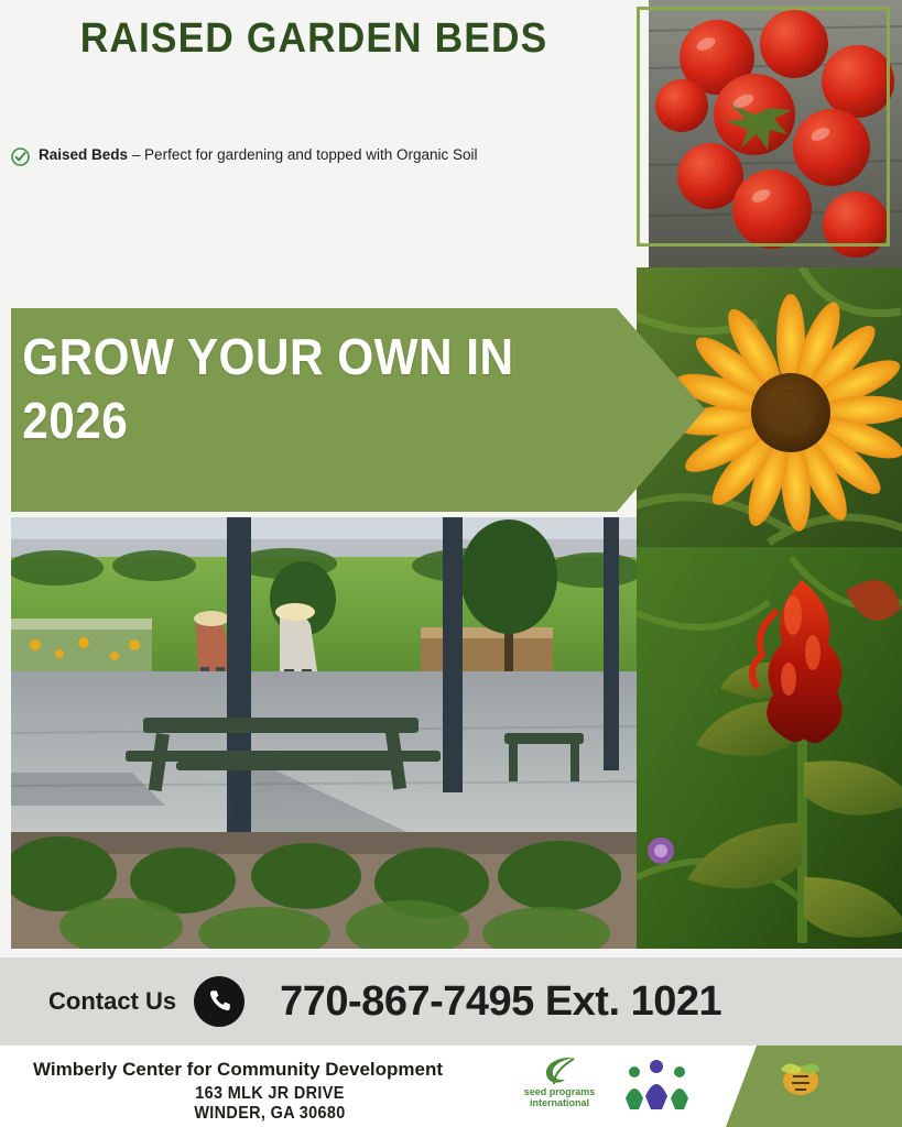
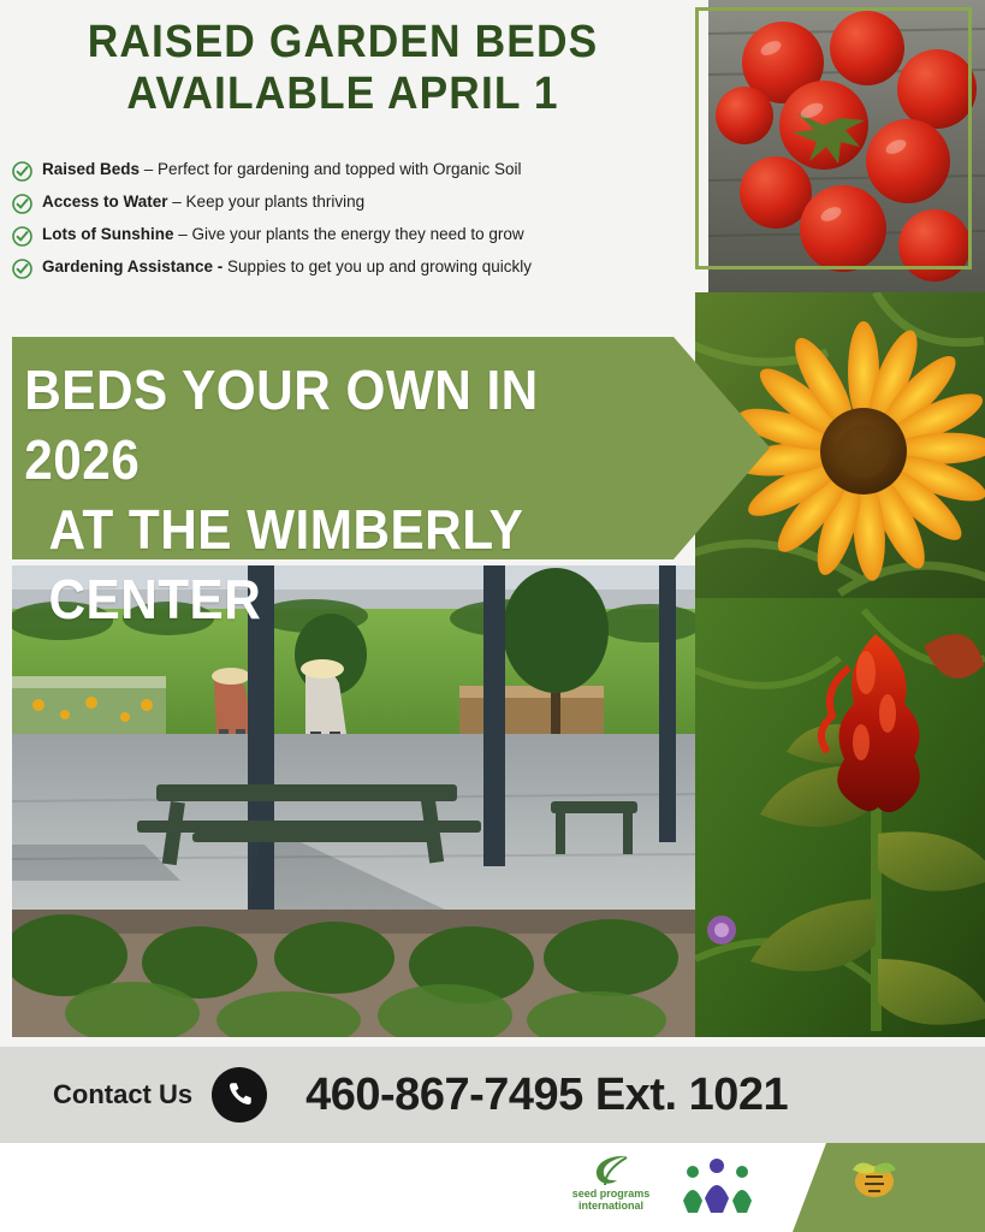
  RAISED GARDEN BEDS
+ AVAILABLE APRIL 1
  Raised Beds – Perfect for gardening and topped with Organic Soil
+ Access to Water – Keep your plants thriving
+ Lots of Sunshine – Give your plants the energy they need to grow
+ Gardening Assistance - Suppies to get you up and growing quickly
- GROW YOUR OWN IN 2026
+ BEDS YOUR OWN IN 2026
+ AT THE WIMBERLY CENTER
  Contact Us
- 770-867-7495 Ext. 1021
+ 460-867-7495 Ext. 1021
- Wimberly Center for Community Development
- 163 MLK JR DRIVE
- WINDER, GA 30680
  seed programs
  international
